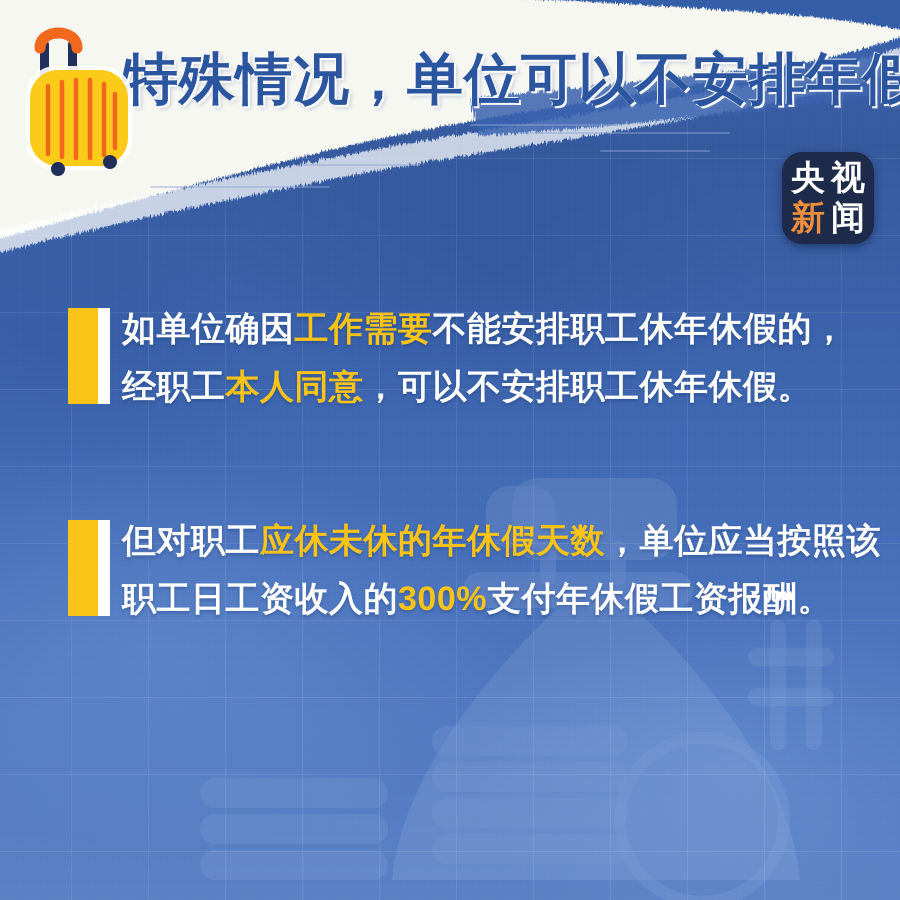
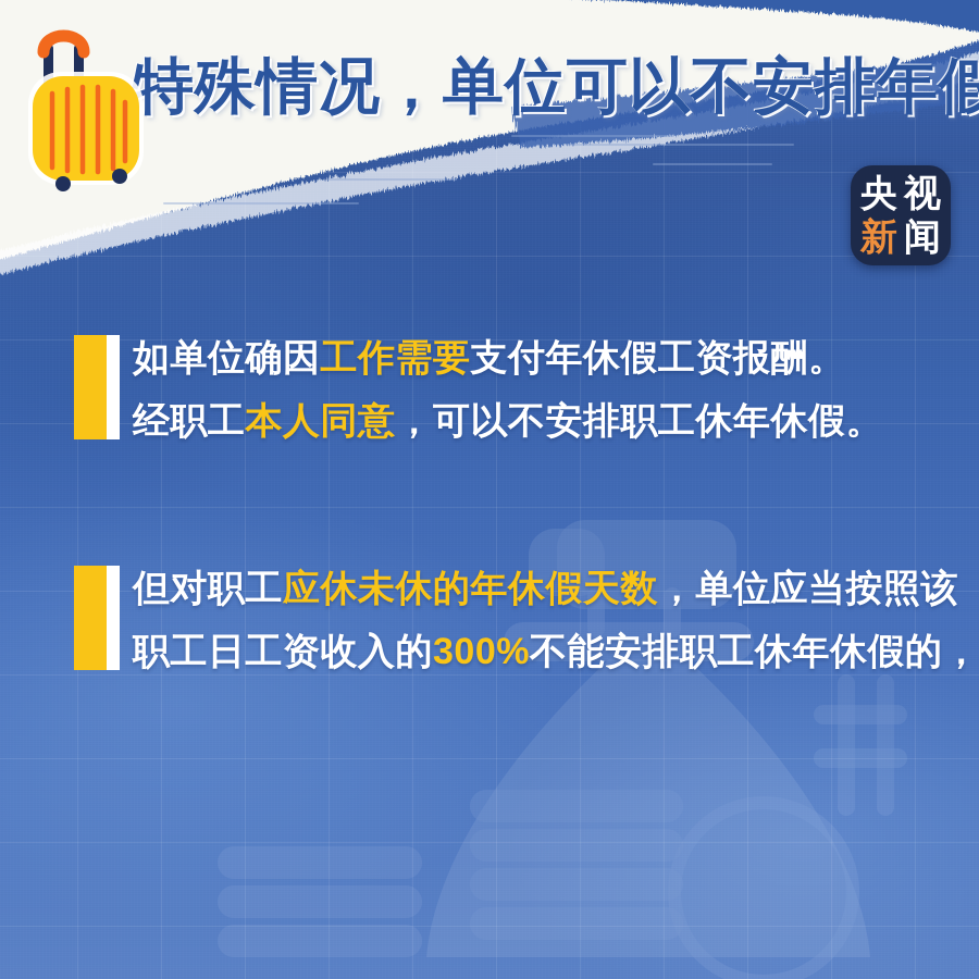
  特殊情况，单位可以不安排年假
  央
  视
  新
  闻
- 如单位确因工作需要不能安排职工休年休假的，
+ 如单位确因工作需要支付年休假工资报酬。
  经职工本人同意，可以不安排职工休年休假。
  但对职工应休未休的年休假天数，单位应当按照该
- 职工日工资收入的300%支付年休假工资报酬。
+ 职工日工资收入的300%不能安排职工休年休假的，
